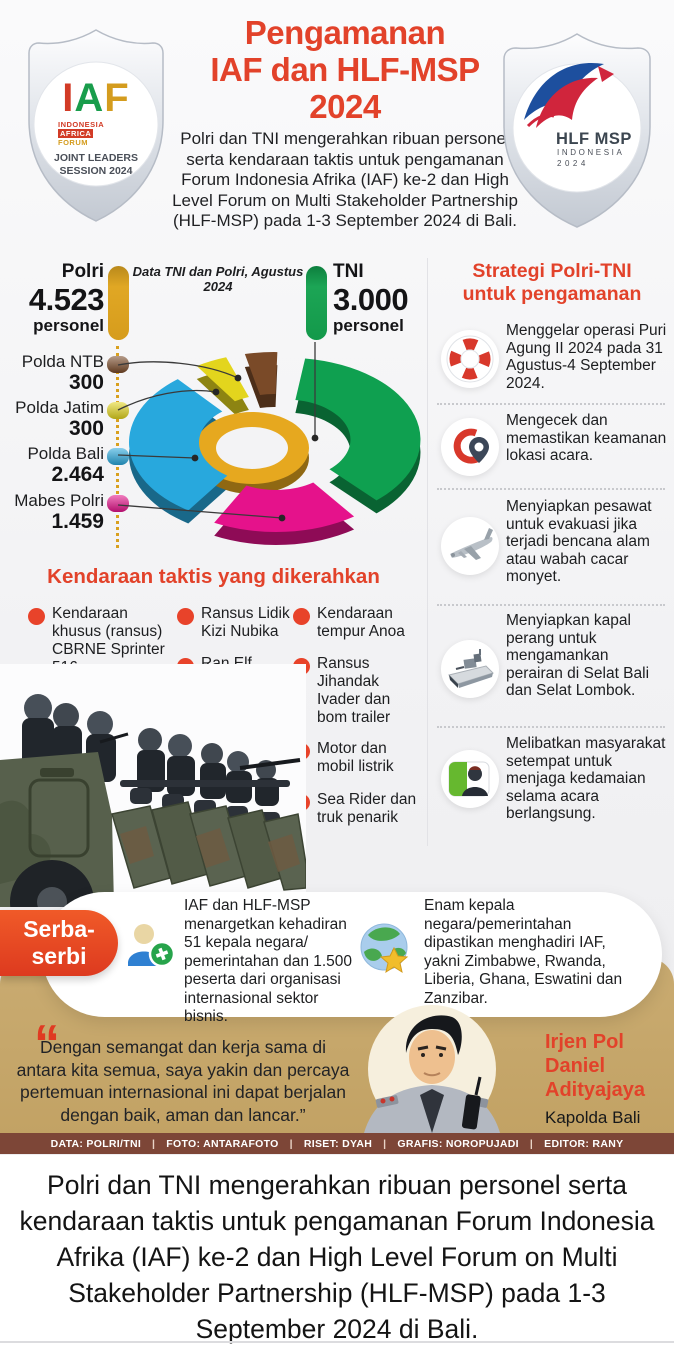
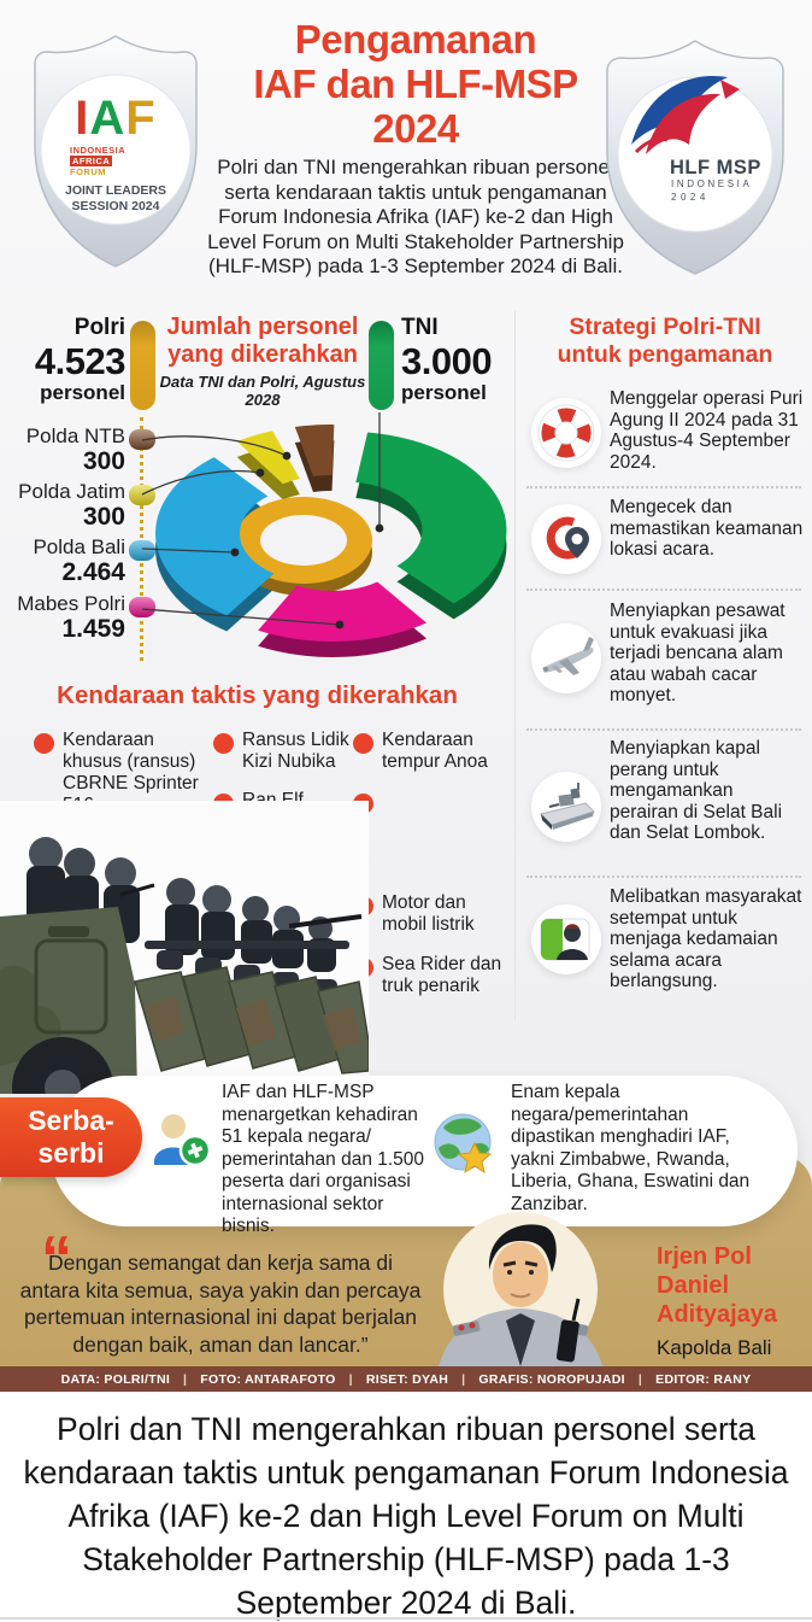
  IAF
  INDONESIA
  AFRICA
  FORUM
  JOINT LEADERS
  SESSION 2024
  Pengamanan
  IAF dan HLF-MSP
  2024
  Polri dan TNI mengerahkan ribuan persone serta kendaraan taktis untuk pengamanan Forum Indonesia Afrika (IAF) ke-2 dan High Level Forum on Multi Stakeholder Partnership (HLF-MSP) pada 1-3 September 2024 di Bali.
  HLF MSP
  INDONESIA
  2024
  Polri
  4.523
  personel
+ Jumlah personel yang dikerahkan
- Data TNI dan Polri, Agustus 2024
+ Data TNI dan Polri, Agustus 2028
  TNI
  3.000
  personel
  Polda NTB
  300
  Polda Jatim
  300
  Polda Bali
  2.464
  Mabes Polri
  1.459
  Strategi Polri-TNI
  untuk pengamanan
  Menggelar operasi Puri Agung II 2024 pada 31 Agustus-4 September 2024.
  Mengecek dan memastikan keamanan lokasi acara.
  Menyiapkan pesawat untuk evakuasi jika terjadi bencana alam atau wabah cacar monyet.
  Menyiapkan kapal perang untuk mengamankan perairan di Selat Bali dan Selat Lombok.
  Melibatkan masyarakat setempat untuk menjaga kedamaian selama acara berlangsung.
  Kendaraan taktis yang dikerahkan
  Kendaraan khusus (ransus) CBRNE Sprinter
  Ransus Lidik Kizi Nubika
  Kendaraan tempur Anoa
- Ransus Jihandak Ivader dan bom trailer
  Motor dan mobil listrik
  Sea Rider dan truk penarik
  Serba-
  serbi
  IAF dan HLF-MSP menargetkan kehadiran 51 kepala negara/ pemerintahan dan 1.500 peserta dari organisasi internasional sektor bisnis.
  Enam kepala negara/pemerintahan dipastikan menghadiri IAF, yakni Zimbabwe, Rwanda, Liberia, Ghana, Eswatini dan Zanzibar.
  “
  Dengan semangat dan kerja sama di antara kita semua, saya yakin dan percaya pertemuan internasional ini dapat berjalan dengan baik, aman dan lancar.”
  Irjen Pol
  Daniel
  Adityajaya
  Kapolda Bali
  DATA: POLRI/TNI
  |
  FOTO: ANTARAFOTO
  |
  RISET: DYAH
  |
  GRAFIS: NOROPUJADI
  |
  EDITOR: RANY
  Polri dan TNI mengerahkan ribuan personel serta kendaraan taktis untuk pengamanan Forum Indonesia Afrika (IAF) ke-2 dan High Level Forum on Multi Stakeholder Partnership (HLF-MSP) pada 1-3 September 2024 di Bali.
